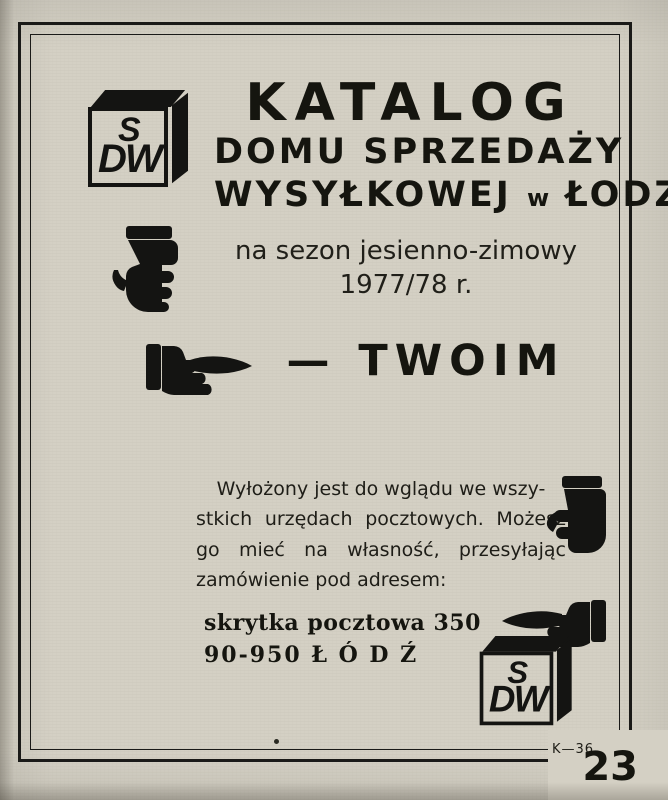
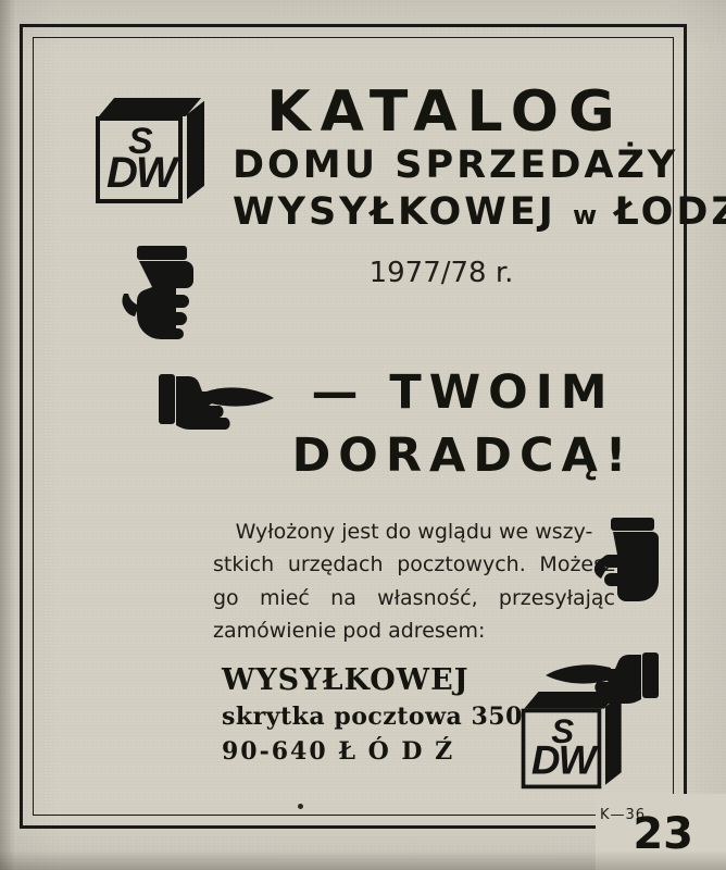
  S
  DW
  KATALOG
  DOMU SPRZEDAŻY
  WYSYŁKOWEJ w ŁOD
- na sezon jesienno-zimowy
  1977/78 r.
  — TWOIM
+ DORADCĄ!
  Wyłożony jest do wglądu we wszy-
  stkich urzędach pocztowych. Może go mieć na własność, przesyłając zamówienie pod adresem:
+ WYSYŁKOWEJ
  skrytka pocztowa 350
- 90-950 Ł Ó D Ź
+ 90-640 Ł Ó D Ź
  S
  DW
  K—36
  23
